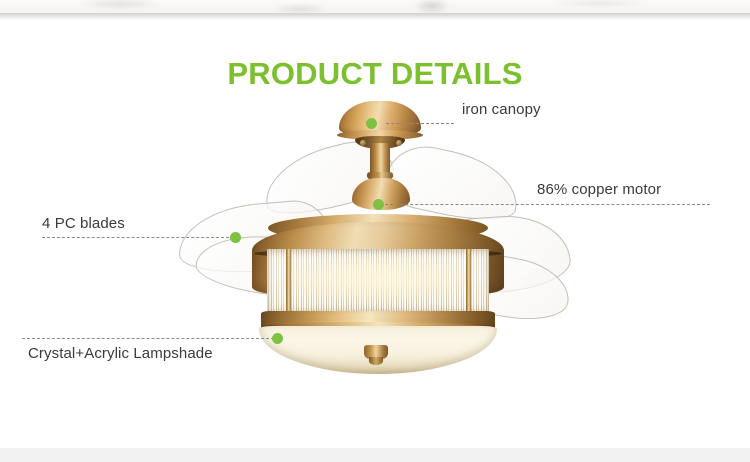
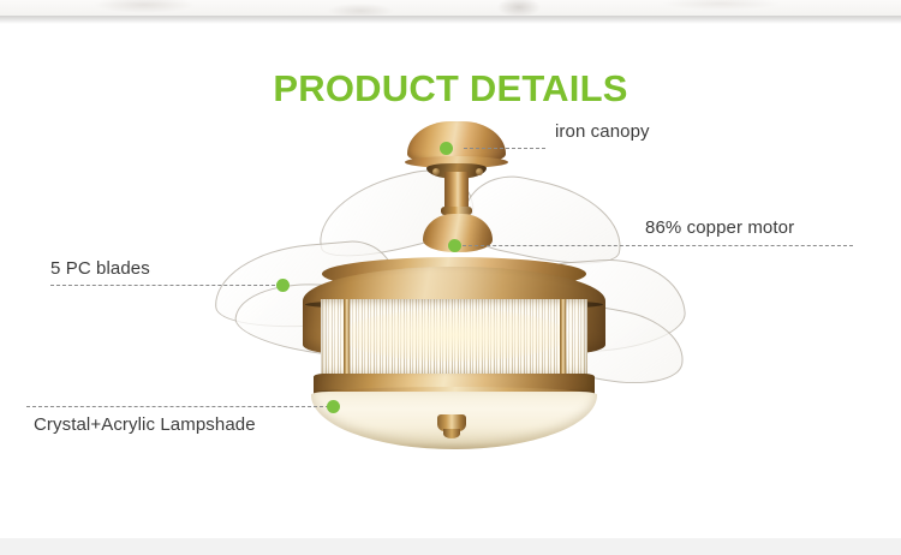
  PRODUCT DETAILS
  iron canopy
  86% copper motor
- 4 PC blades
+ 5 PC blades
  Crystal+Acrylic Lampshade
